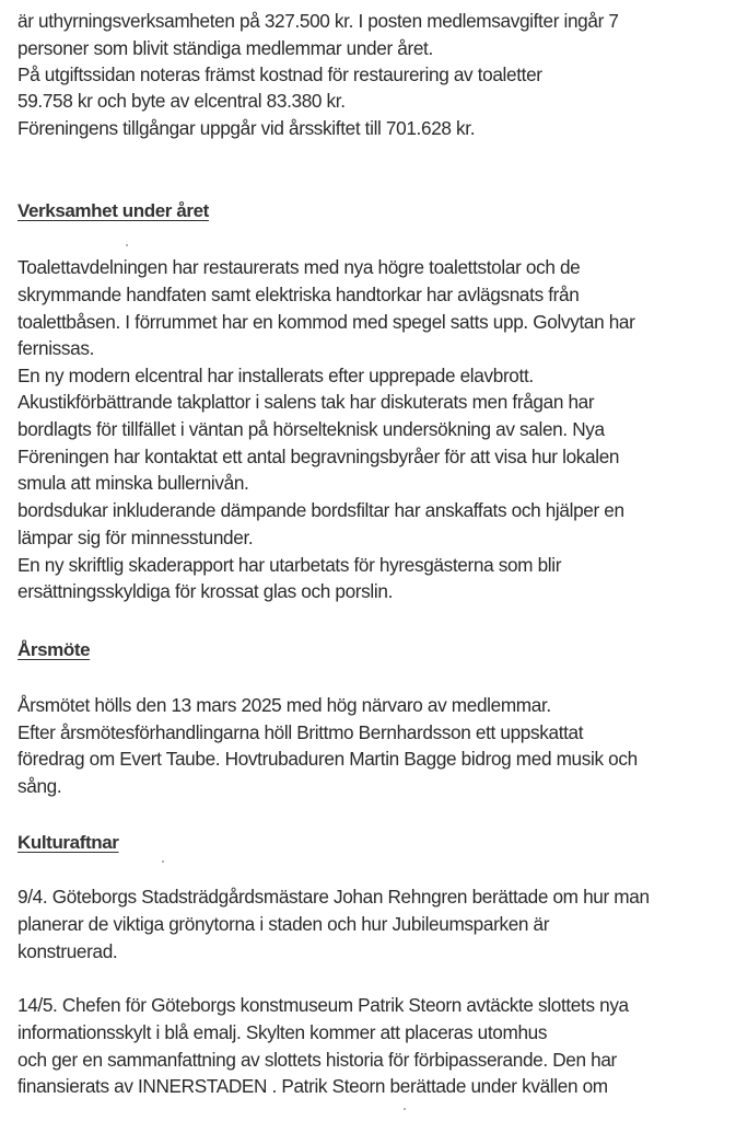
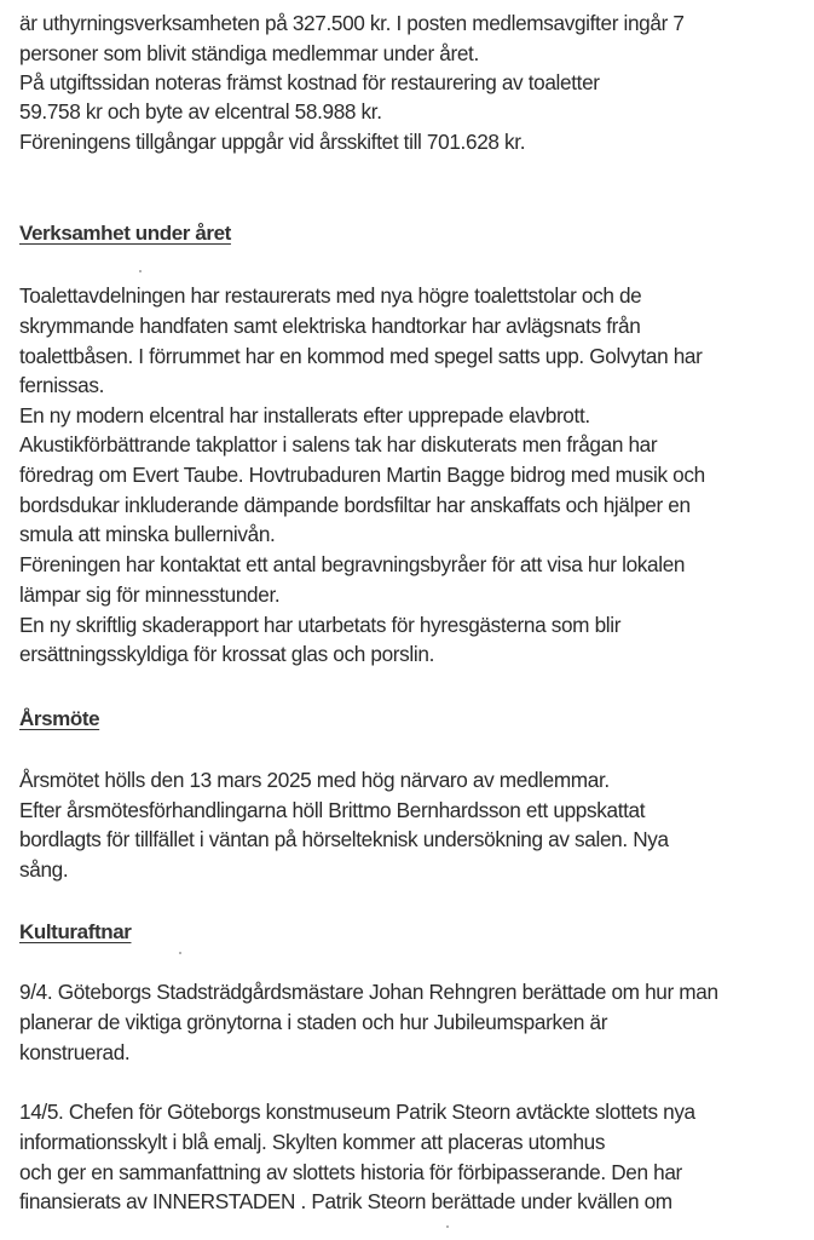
  är uthyrningsverksamheten på 327.500 kr. I posten medlemsavgifter ingår 7
  personer som blivit ständiga medlemmar under året.
  På utgiftssidan noteras främst kostnad för restaurering av toaletter
- 59.758 kr och byte av elcentral 83.380 kr.
+ 59.758 kr och byte av elcentral 58.988 kr.
  Föreningens tillgångar uppgår vid årsskiftet till 701.628 kr.
  Verksamhet under året
  Toalettavdelningen har restaurerats med nya högre toalettstolar och de
  skrymmande handfaten samt elektriska handtorkar har avlägsnats från
  toalettbåsen. I förrummet har en kommod med spegel satts upp. Golvytan har
  fernissas.
  En ny modern elcentral har installerats efter upprepade elavbrott.
  Akustikförbättrande takplattor i salens tak har diskuterats men frågan har
- bordlagts för tillfället i väntan på hörselteknisk undersökning av salen. Nya
+ föredrag om Evert Taube. Hovtrubaduren Martin Bagge bidrog med musik och
- Föreningen har kontaktat ett antal begravningsbyråer för att visa hur lokalen
+ bordsdukar inkluderande dämpande bordsfiltar har anskaffats och hjälper en
  smula att minska bullernivån.
- bordsdukar inkluderande dämpande bordsfiltar har anskaffats och hjälper en
+ Föreningen har kontaktat ett antal begravningsbyråer för att visa hur lokalen
  lämpar sig för minnesstunder.
  En ny skriftlig skaderapport har utarbetats för hyresgästerna som blir
  ersättningsskyldiga för krossat glas och porslin.
  Årsmöte
  Årsmötet hölls den 13 mars 2025 med hög närvaro av medlemmar.
  Efter årsmötesförhandlingarna höll Brittmo Bernhardsson ett uppskattat
- föredrag om Evert Taube. Hovtrubaduren Martin Bagge bidrog med musik och
+ bordlagts för tillfället i väntan på hörselteknisk undersökning av salen. Nya
  sång.
  Kulturaftnar
  9/4. Göteborgs Stadsträdgårdsmästare Johan Rehngren berättade om hur man
  planerar de viktiga grönytorna i staden och hur Jubileumsparken är
  konstruerad.
  14/5. Chefen för Göteborgs konstmuseum Patrik Steorn avtäckte slottets nya
  informationsskylt i blå emalj. Skylten kommer att placeras utomhus
  och ger en sammanfattning av slottets historia för förbipasserande. Den har
  finansierats av INNERSTADEN . Patrik Steorn berättade under kvällen om
